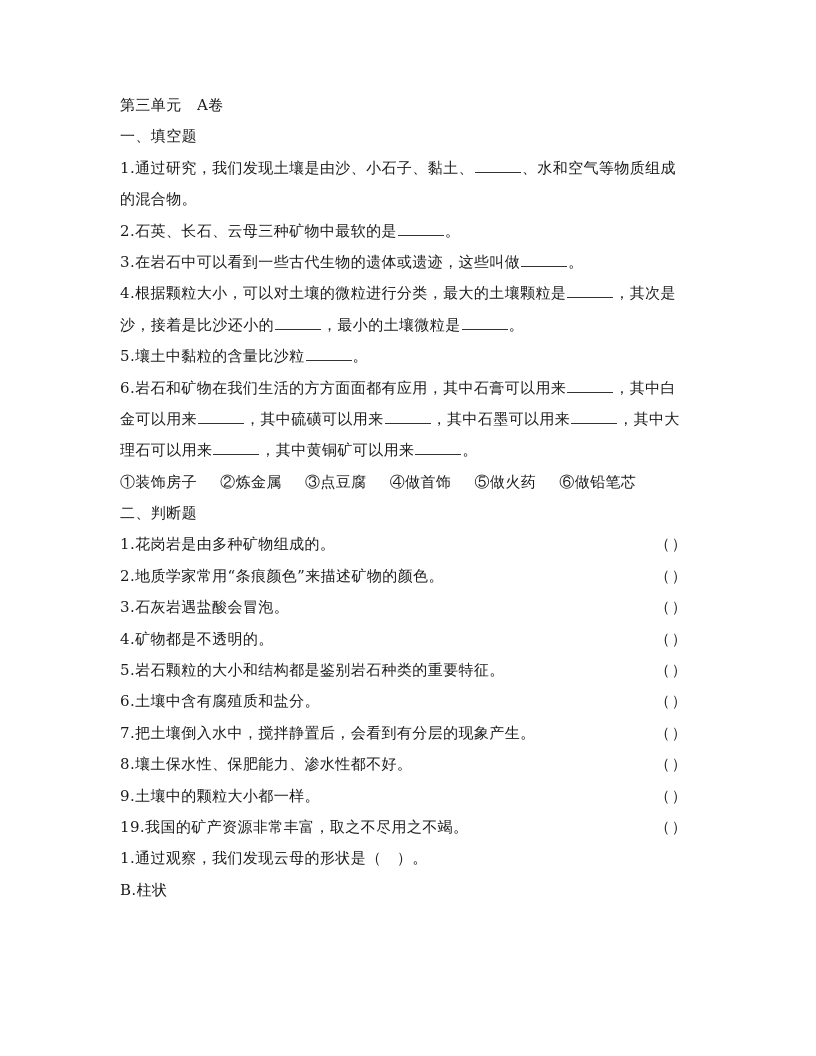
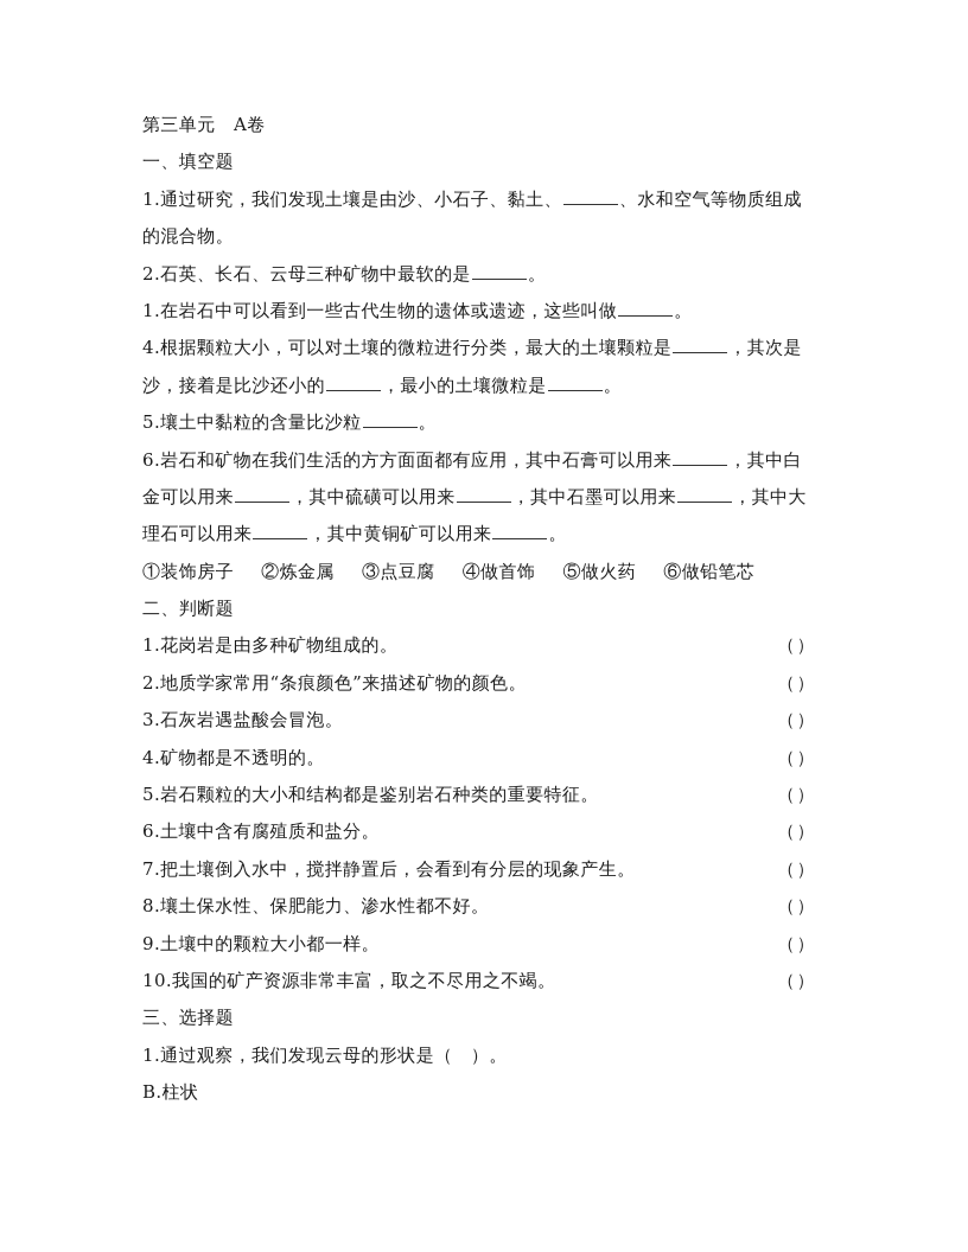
  第三单元 A卷
  一、填空题
  1.通过研究，我们发现土壤是由沙、小石子、黏土、 、水和空气等物质组成
  的混合物。
  2.石英、长石、云母三种矿物中最软的是 。
- 3.在岩石中可以看到一些古代生物的遗体或遗迹，这些叫做 。
+ 1.在岩石中可以看到一些古代生物的遗体或遗迹，这些叫做 。
  4.根据颗粒大小，可以对土壤的微粒进行分类，最大的土壤颗粒是 ，其次是
  沙，接着是比沙还小的 ，最小的土壤微粒是 。
  5.壤土中黏粒的含量比沙粒 。
  6.岩石和矿物在我们生活的方方面面都有应用，其中石膏可以用来 ，其中白
  金可以用来 ，其中硫磺可以用来 ，其中石墨可以用来 ，其中大
  理石可以用来 ，其中黄铜矿可以用来 。
  ①装饰房子 ②炼金属 ③点豆腐 ④做首饰 ⑤做火药 ⑥做铅笔芯
  二、判断题
  1.花岗岩是由多种矿物组成的。
  （
  ）
  2.地质学家常用“条痕颜色”来描述矿物的颜色。
  （
  ）
  3.石灰岩遇盐酸会冒泡。
  （
  ）
  4.矿物都是不透明的。
  （
  ）
  5.岩石颗粒的大小和结构都是鉴别岩石种类的重要特征。
  （
  ）
  6.土壤中含有腐殖质和盐分。
  （
  ）
  7.把土壤倒入水中，搅拌静置后，会看到有分层的现象产生。
  （
  ）
  8.壤土保水性、保肥能力、渗水性都不好。
  （
  ）
  9.土壤中的颗粒大小都一样。
  （
  ）
- 19.我国的矿产资源非常丰富，取之不尽用之不竭。
+ 10.我国的矿产资源非常丰富，取之不尽用之不竭。
  （
  ）
+ 三、选择题
  1.通过观察，我们发现云母的形状是（ ）。
  B.柱状
